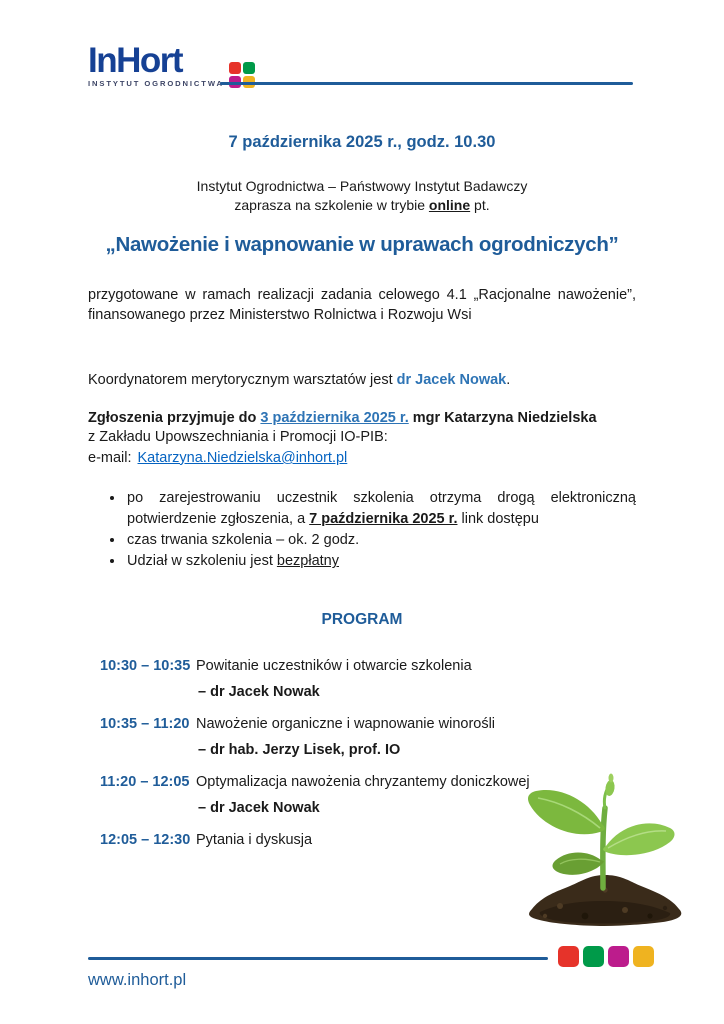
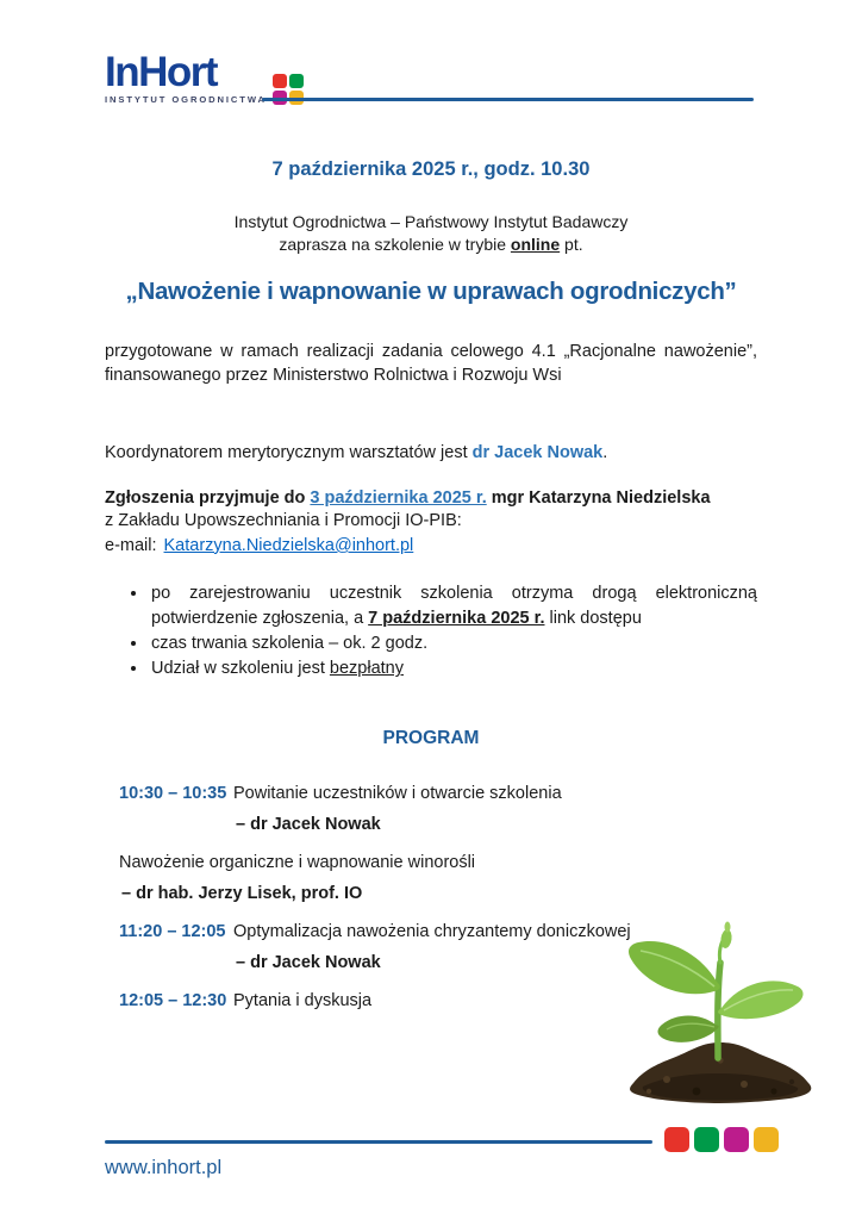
  InHort
  INSTYTUT OGRODNICTW
  7 października 2025 r., godz. 10.30
  Instytut Ogrodnictwa – Państwowy Instytut Badawczy
  zaprasza na szkolenie w trybie online pt.
  „Nawożenie i wapnowanie w uprawach ogrodniczych”
  przygotowane w ramach realizacji zadania celowego 4.1 „Racjonalne nawożenie”, finansowanego przez Ministerstwo Rolnictwa i Rozwoju Wsi
  Koordynatorem merytorycznym warsztatów jest dr Jacek Nowak.
  Zgłoszenia przyjmuje do 3 października 2025 r. mgr Katarzyna Niedzielska
  z Zakładu Upowszechniania i Promocji IO-PIB:
  e-mail: Katarzyna.Niedzielska@inhort.pl
  po zarejestrowaniu uczestnik szkolenia otrzyma drogą elektroniczną potwierdzenie zgłoszenia, a 7 października 2025 r. link dostępu
  czas trwania szkolenia – ok. 2 godz.
  Udział w szkoleniu jest bezpłatny
  PROGRAM
  10:30 – 10:35
  Powitanie uczestników i otwarcie szkolenia
  – dr Jacek Nowak
- 10:35 – 11:20
  Nawożenie organiczne i wapnowanie winorośli
  – dr hab. Jerzy Lisek, prof. IO
  11:20 – 12:05
  Optymalizacja nawożenia chryzantemy doniczkowej
  – dr Jacek Nowak
  12:05 – 12:30
  Pytania i dyskusja
  www.inhort.pl
